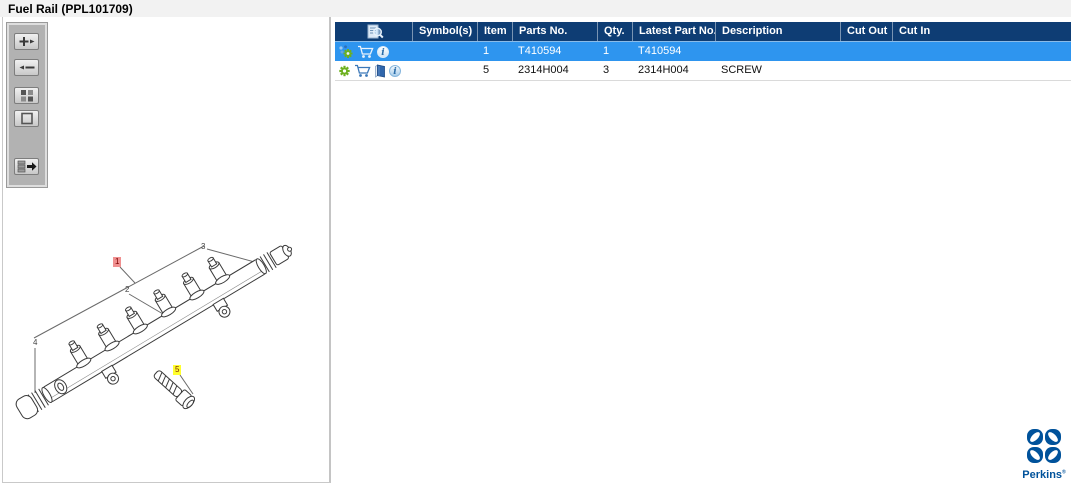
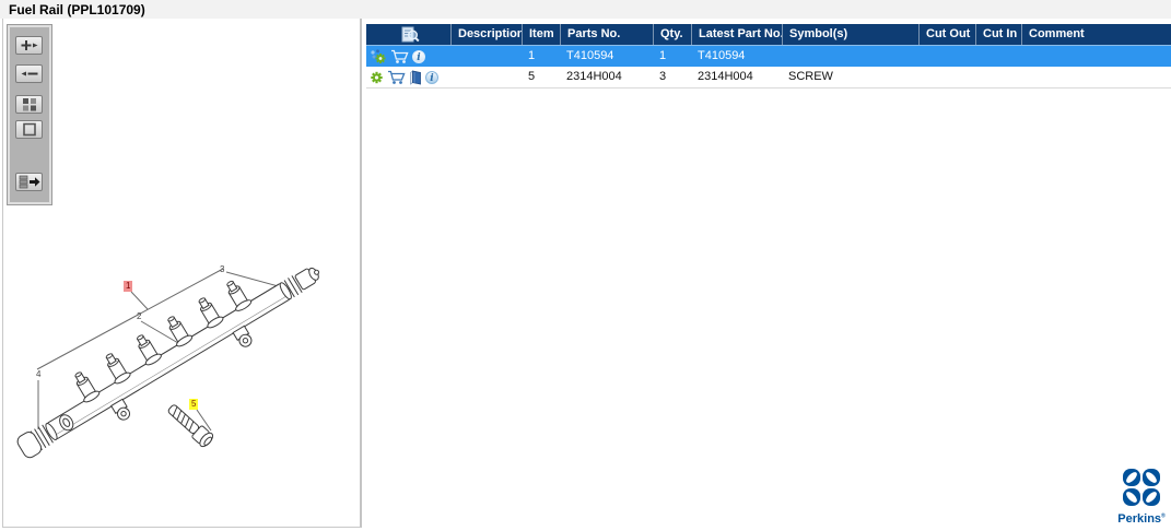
  Fuel Rail (PPL101709)
  1
  2
  3
  4
  5
- Symbol(s)
+ Description
  Item
  Parts No.
  Qty.
  Latest Part No
- Description
+ Symbol(s)
  Cut Out
  Cut In
+ Comment
  i
  1
  T410594
  1
  T410594
  i
  5
  2314H004
  3
  2314H004
  SCREW
  Perkins
